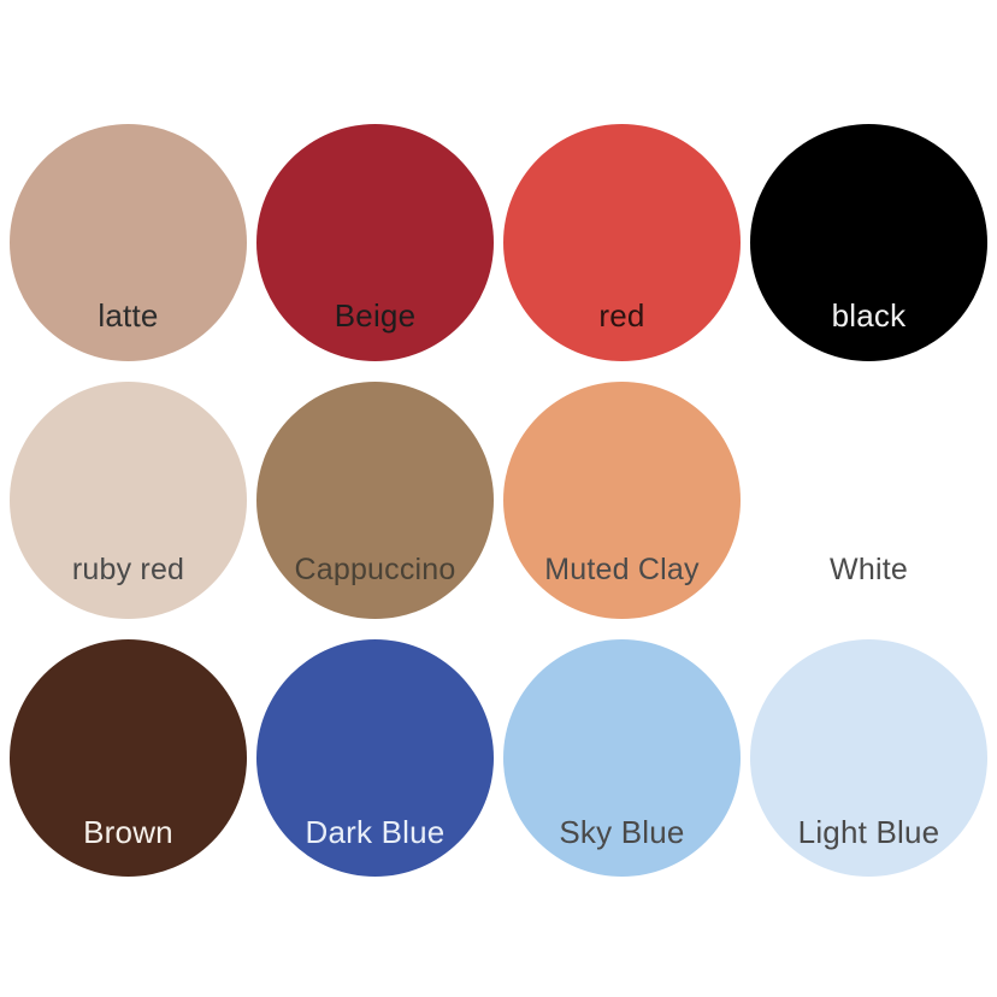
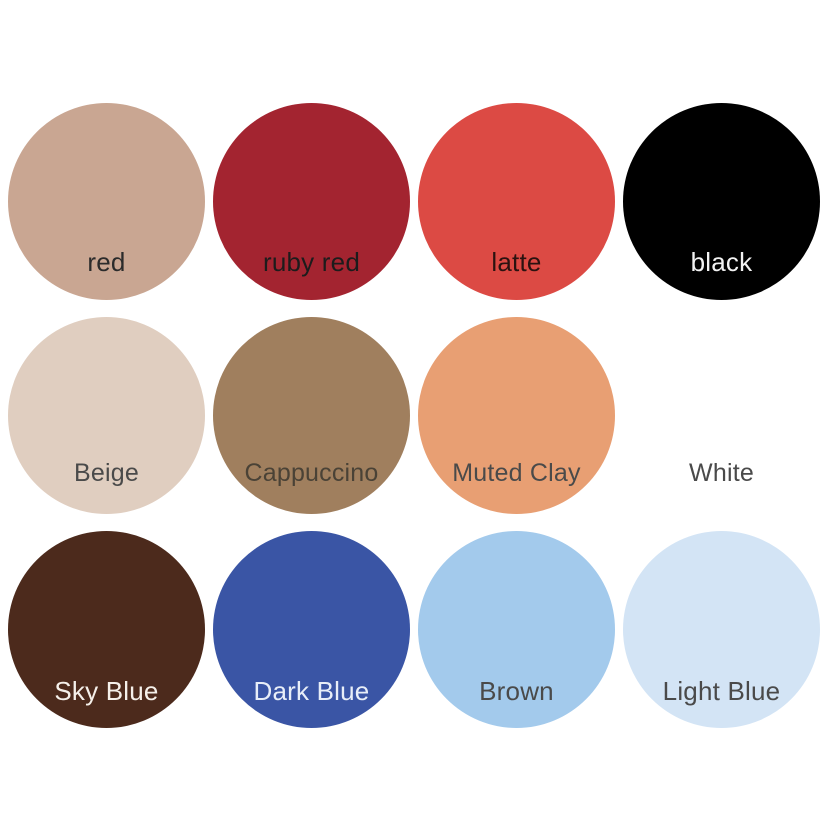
- latte
+ red
- Beige
+ ruby red
- red
+ latte
  black
- ruby red
+ Beige
  Cappuccino
  Muted Clay
  White
- Brown
+ Sky Blue
  Dark Blue
- Sky Blue
+ Brown
  Light Blue
